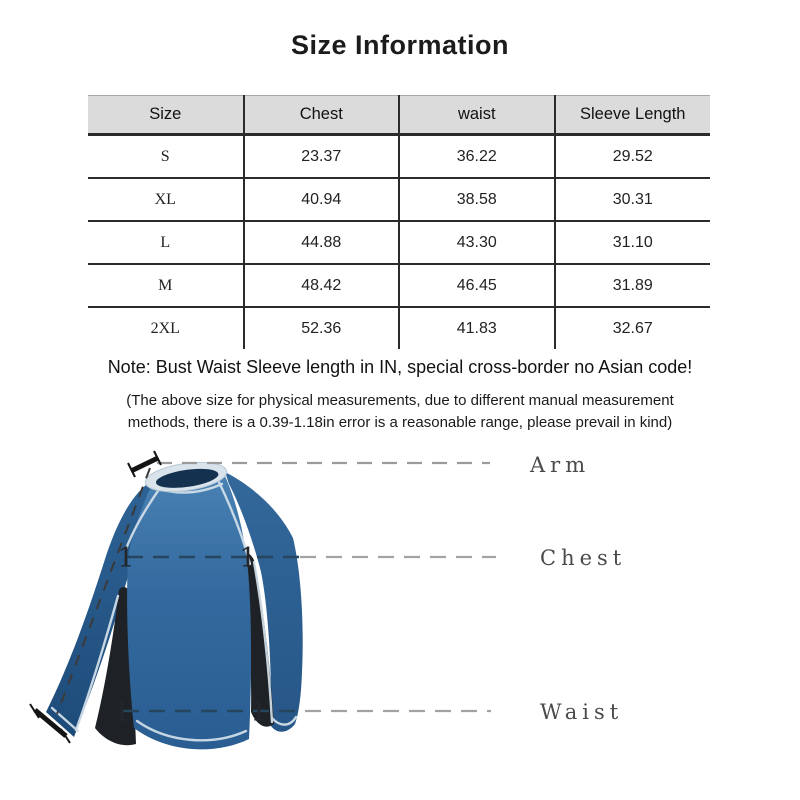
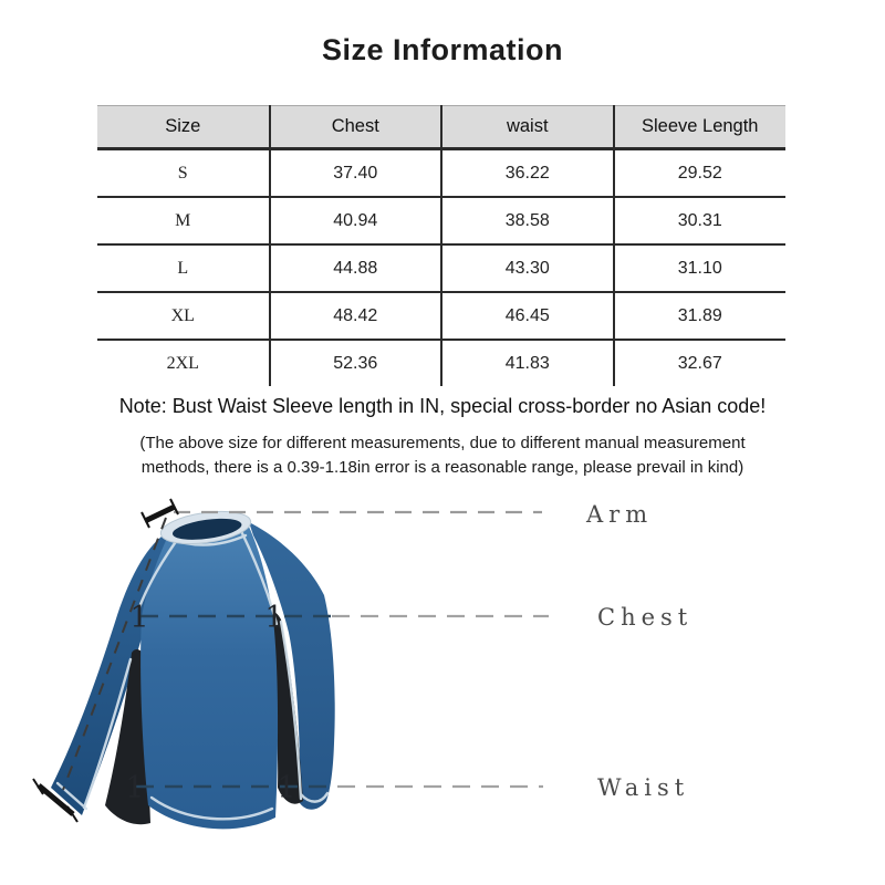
  Size Information
  Size	Chest	waist	Sleeve Length
- S	23.37	36.22	29.52
+ S	37.40	36.22	29.52
- XL	40.94	38.58	30.31
+ M	40.94	38.58	30.31
  L	44.88	43.30	31.10
- M	48.42	46.45	31.89
+ XL	48.42	46.45	31.89
  2XL	52.36	41.83	32.67
  Note: Bust Waist Sleeve length in IN, special cross-border no Asian code!
- (The above size for physical measurements, due to different manual measurement
+ (The above size for different measurements, due to different manual measurement
  methods, there is a 0.39-1.18in error is a reasonable range, please prevail in kind)
  1
  1
  1
  1
  Arm
  Chest
  Waist
